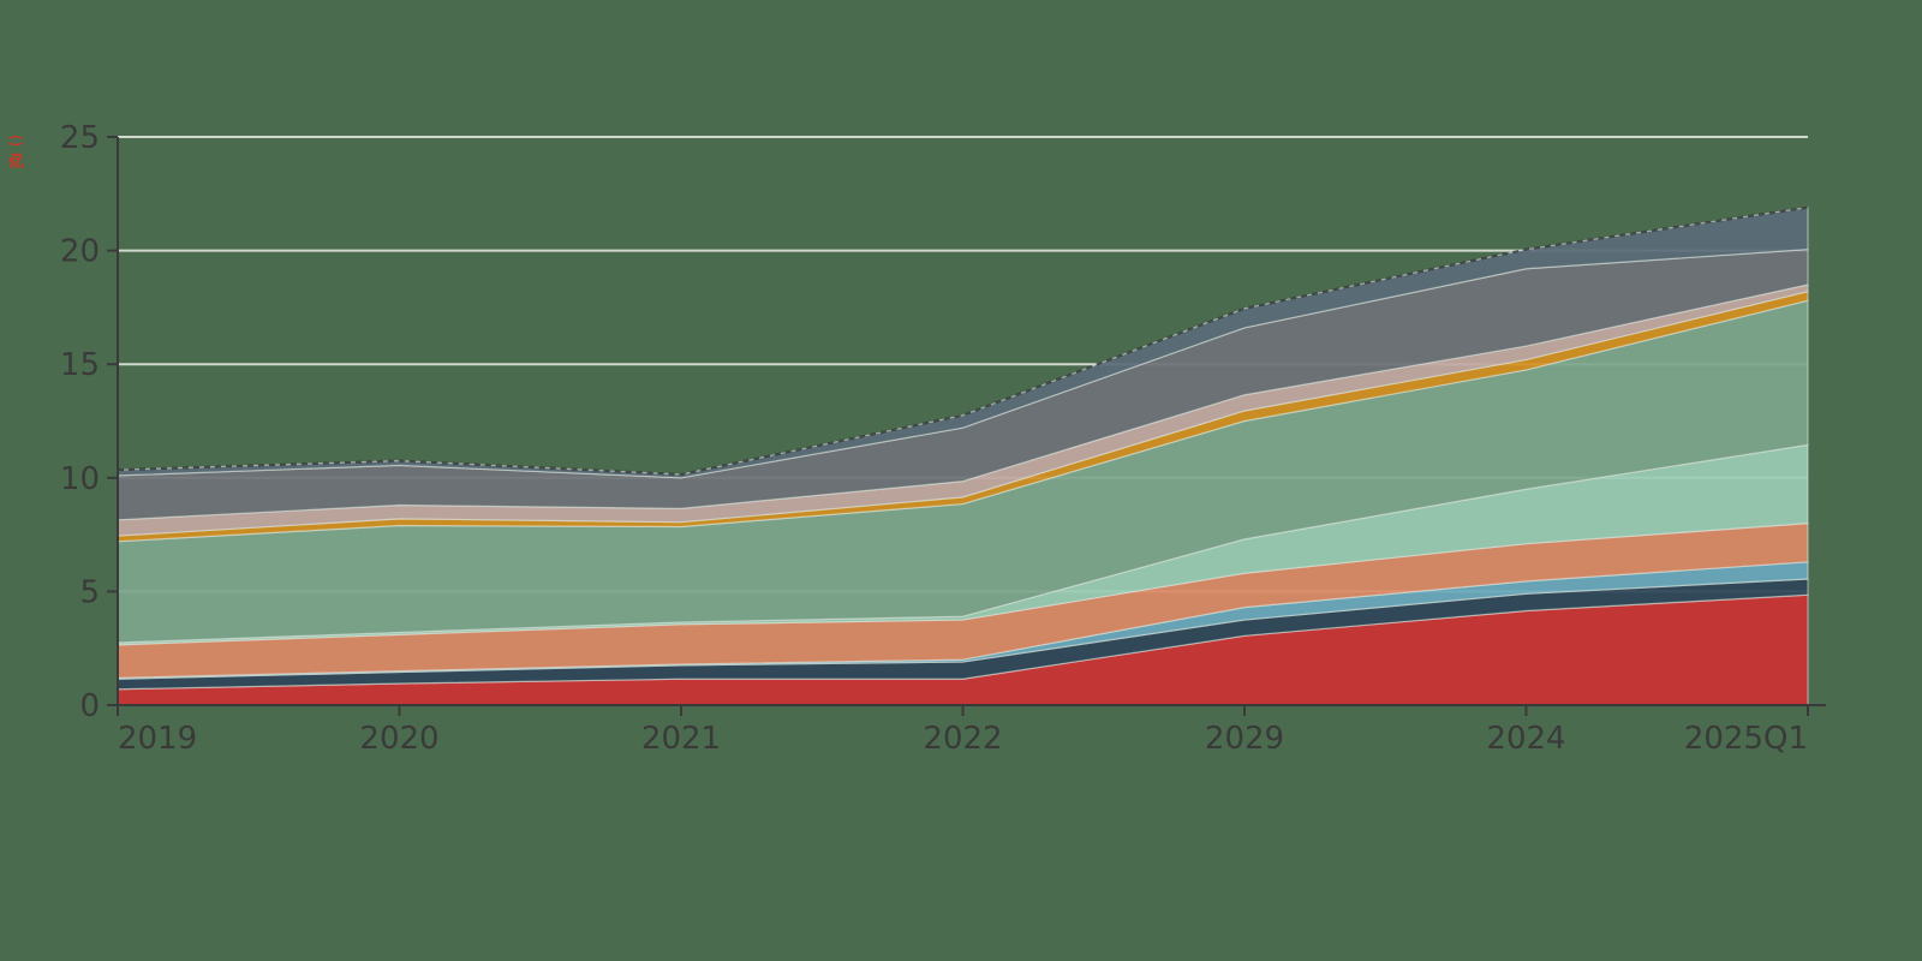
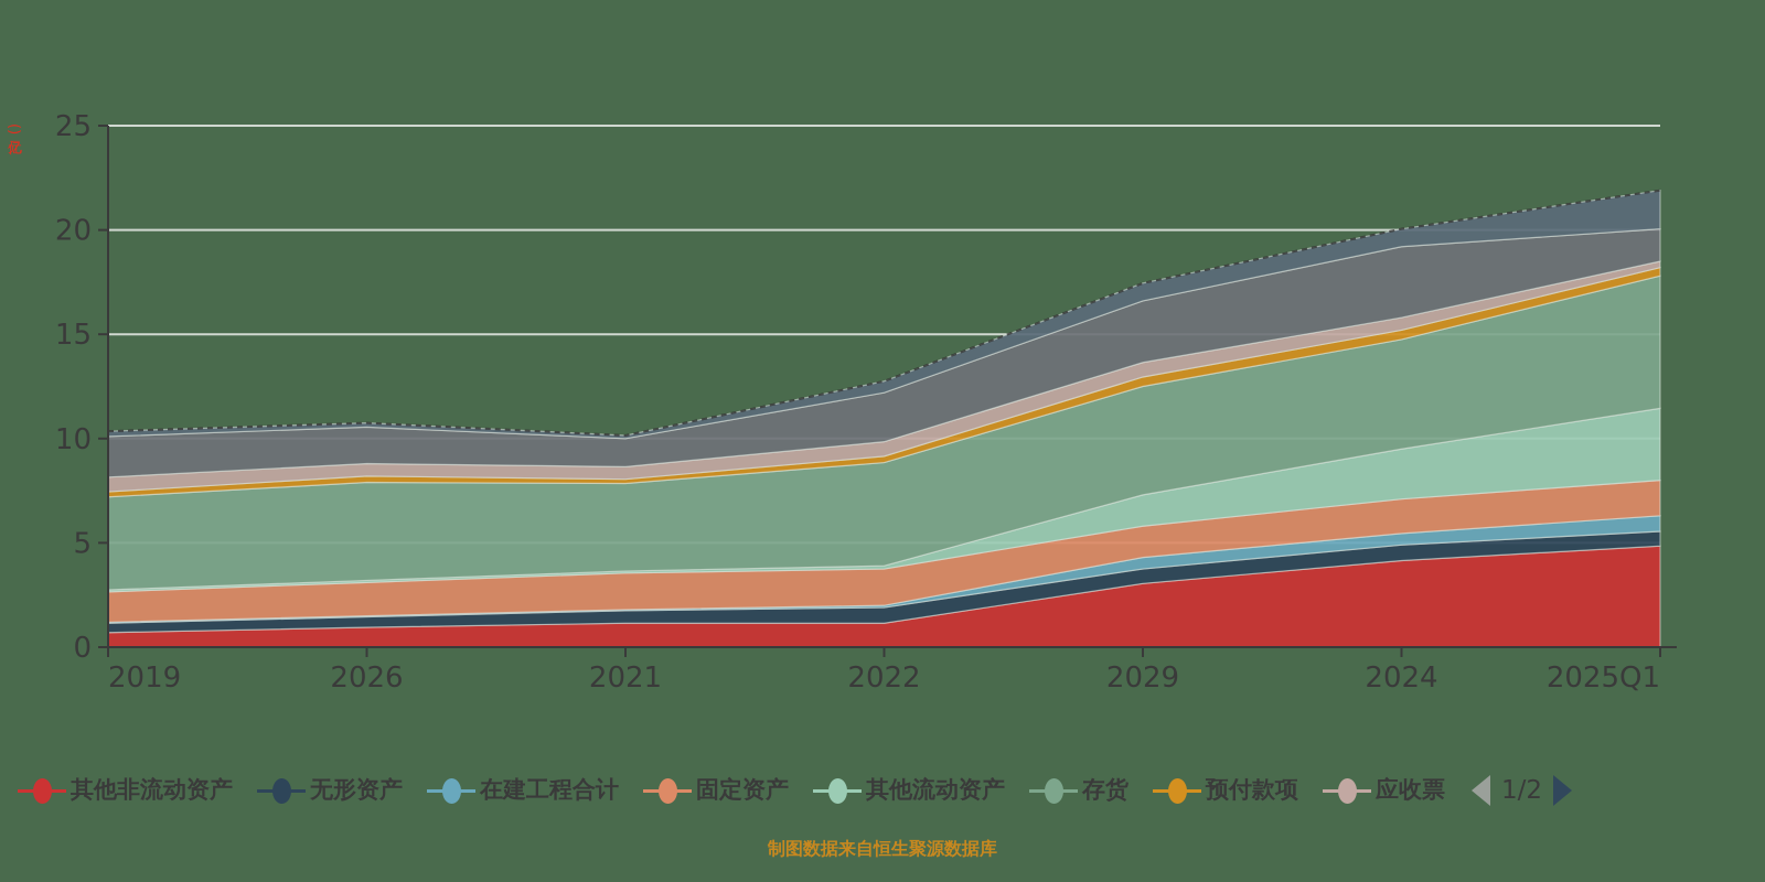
  0
  5
  10
  15
  20
  25
  2019
- 2020
+ 2026
  2021
  2022
  2029
  2024
  2025Q1
+ 其他非流动资产
+ 无形资产
+ 在建工程合计
+ 固定资产
+ 其他流动资产
+ 存货
+ 预付款项
+ 应收票
+ 1/2
+ 制图数据来自恒生聚源数据库
